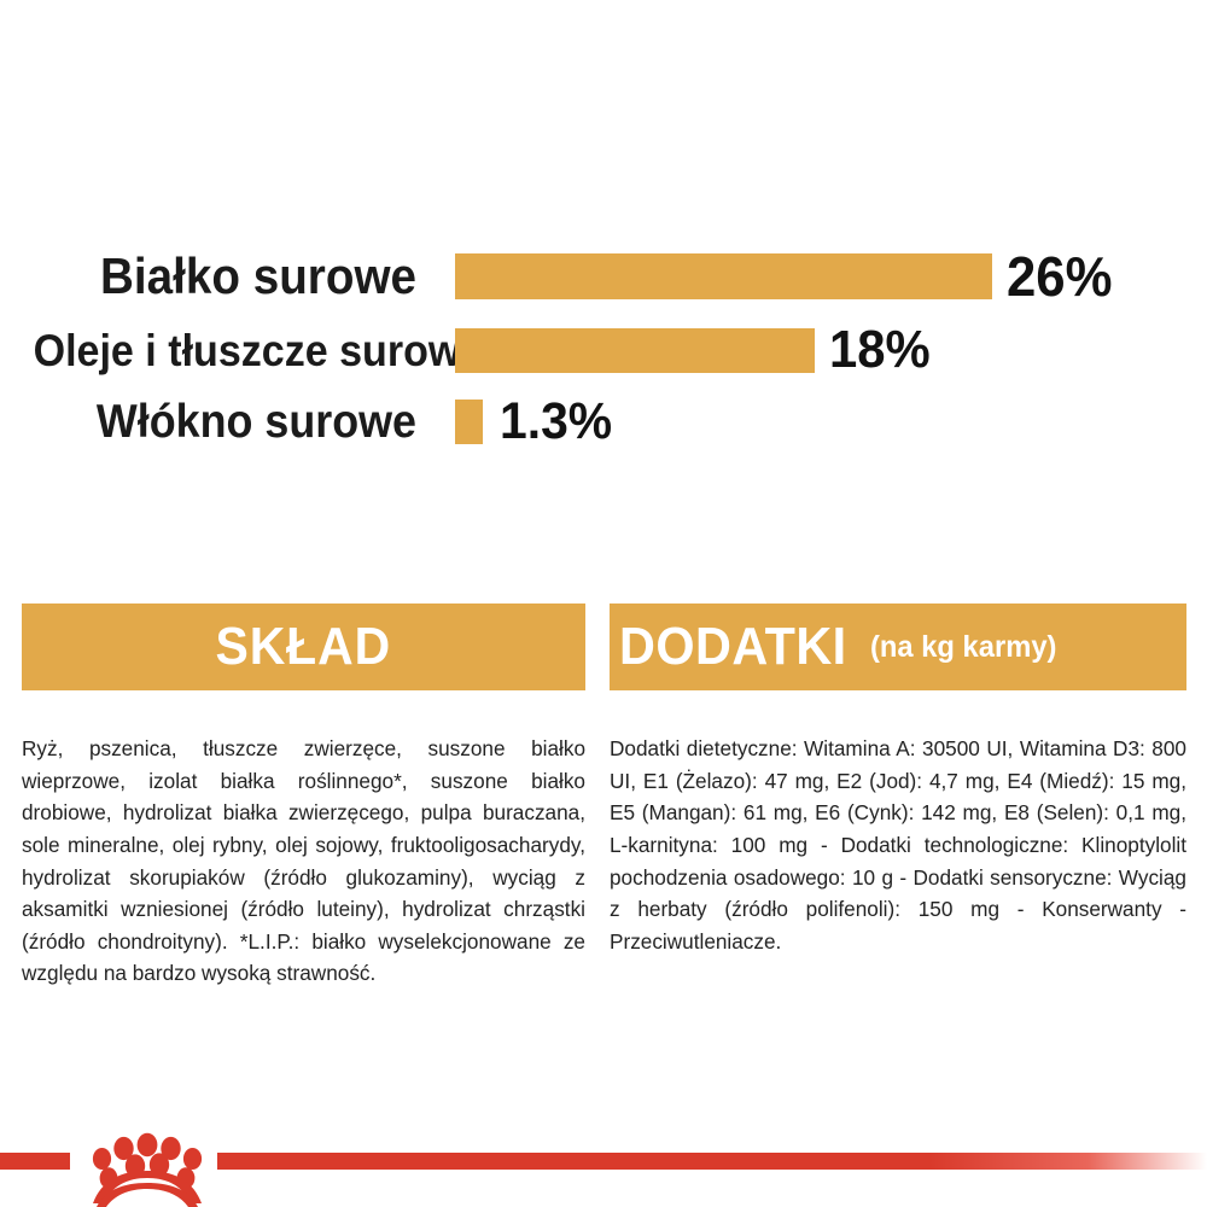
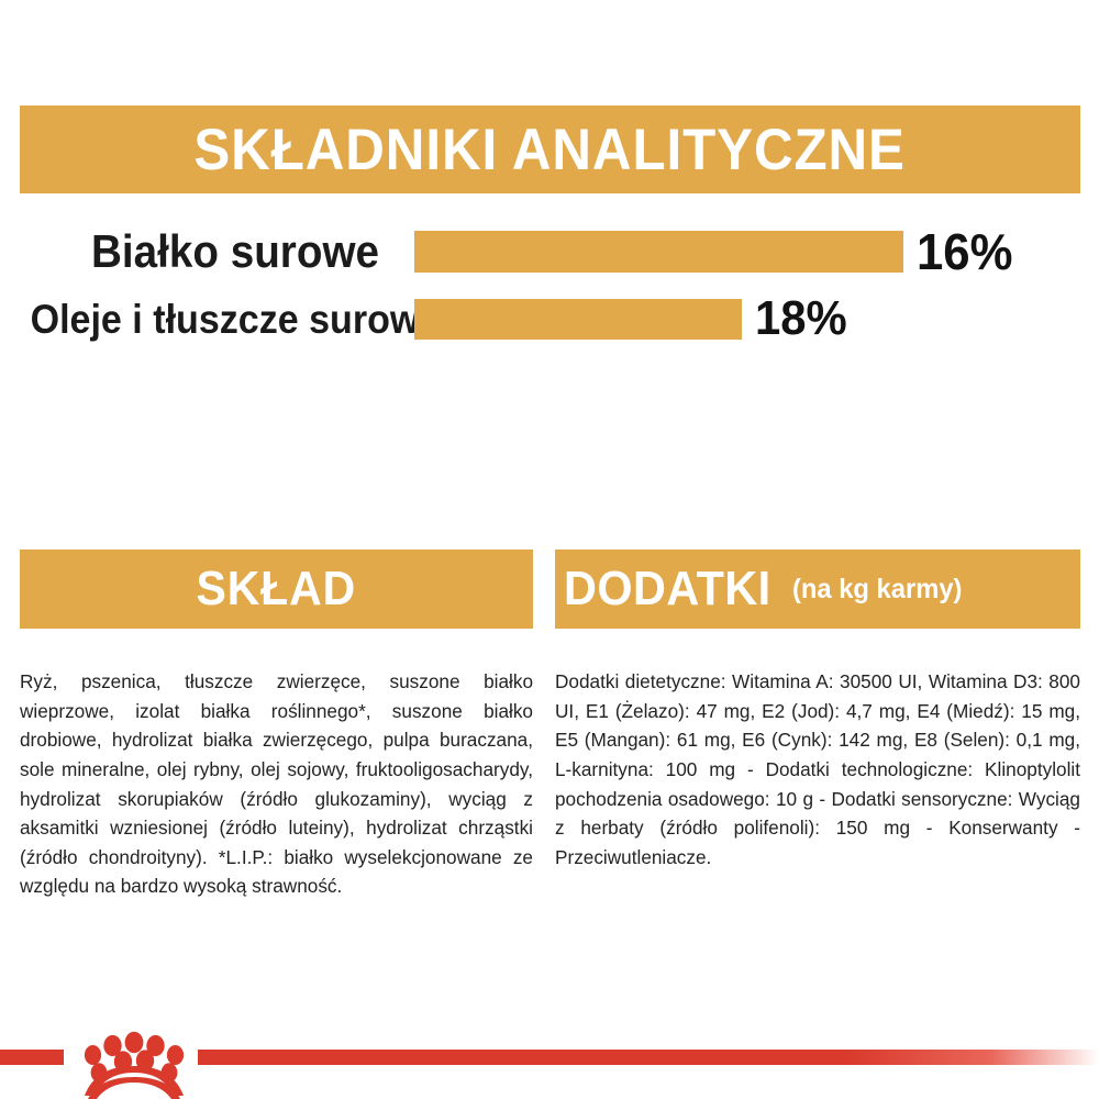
+ SKŁADNIKI ANALITYCZNE
  Białko surowe
- 26%
+ 16%
  Oleje i tłuszcze surow
  18%
- Włókno surowe
- 1.3%
  SKŁAD
  Ryż, pszenica, tłuszcze zwierzęce, suszone białko wieprzowe, izolat białka roślinnego*, suszone białko drobiowe, hydrolizat białka zwierzęcego, pulpa buraczana, sole mineralne, olej rybny, olej sojowy, fruktooligosacharydy, hydrolizat skorupiaków (źródło glukozaminy), wyciąg z aksamitki wzniesionej (źródło luteiny), hydrolizat chrząstki (źródło chondroityny). *L.I.P.: białko wyselekcjonowane ze względu na bardzo wysoką strawność.
  DODATKI
  (na kg karmy)
  Dodatki dietetyczne: Witamina A: 30500 UI, Witamina D3: 800 UI, E1 (Żelazo): 47 mg, E2 (Jod): 4,7 mg, E4 (Miedź): 15 mg, E5 (Mangan): 61 mg, E6 (Cynk): 142 mg, E8 (Selen): 0,1 mg, L-karnityna: 100 mg - Dodatki technologiczne: Klinoptylolit pochodzenia osadowego: 10 g - Dodatki sensoryczne: Wyciąg z herbaty (źródło polifenoli): 150 mg - Konserwanty - Przeciwutleniacze.
